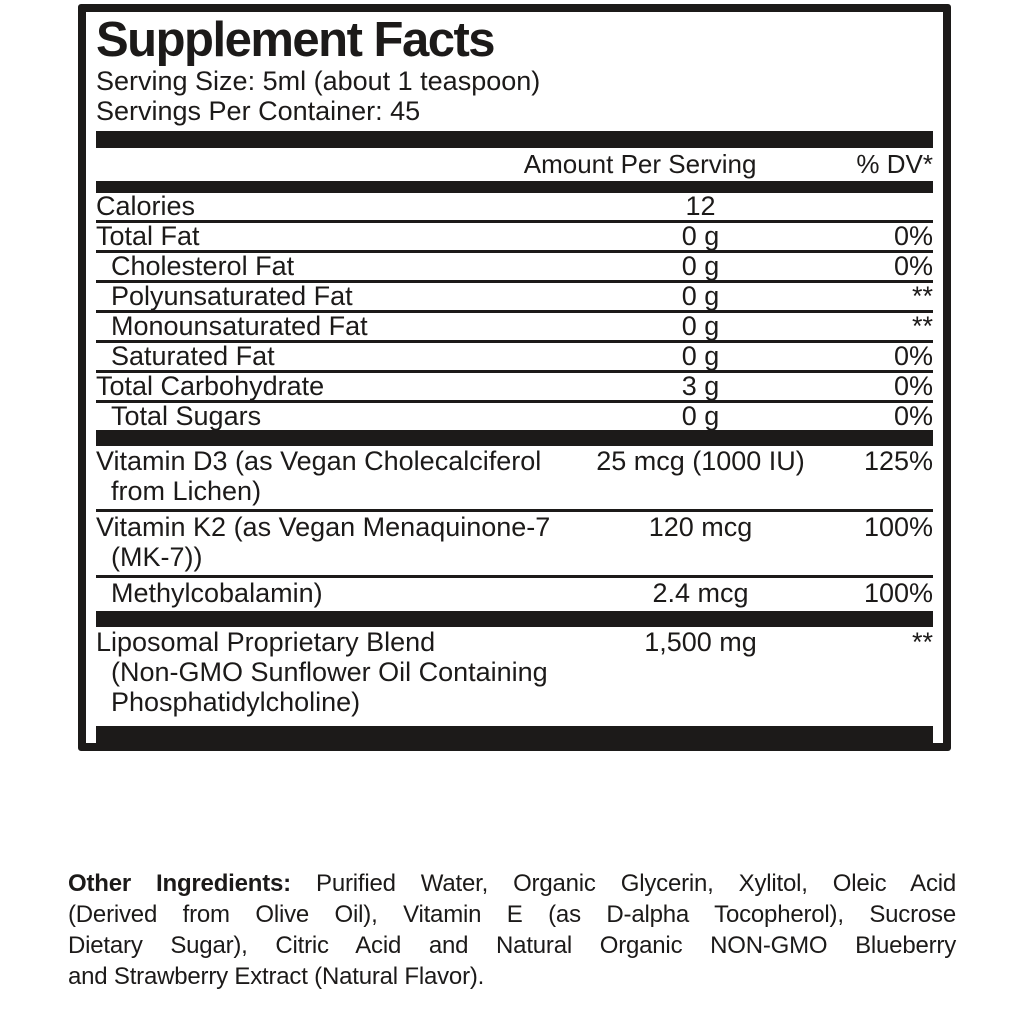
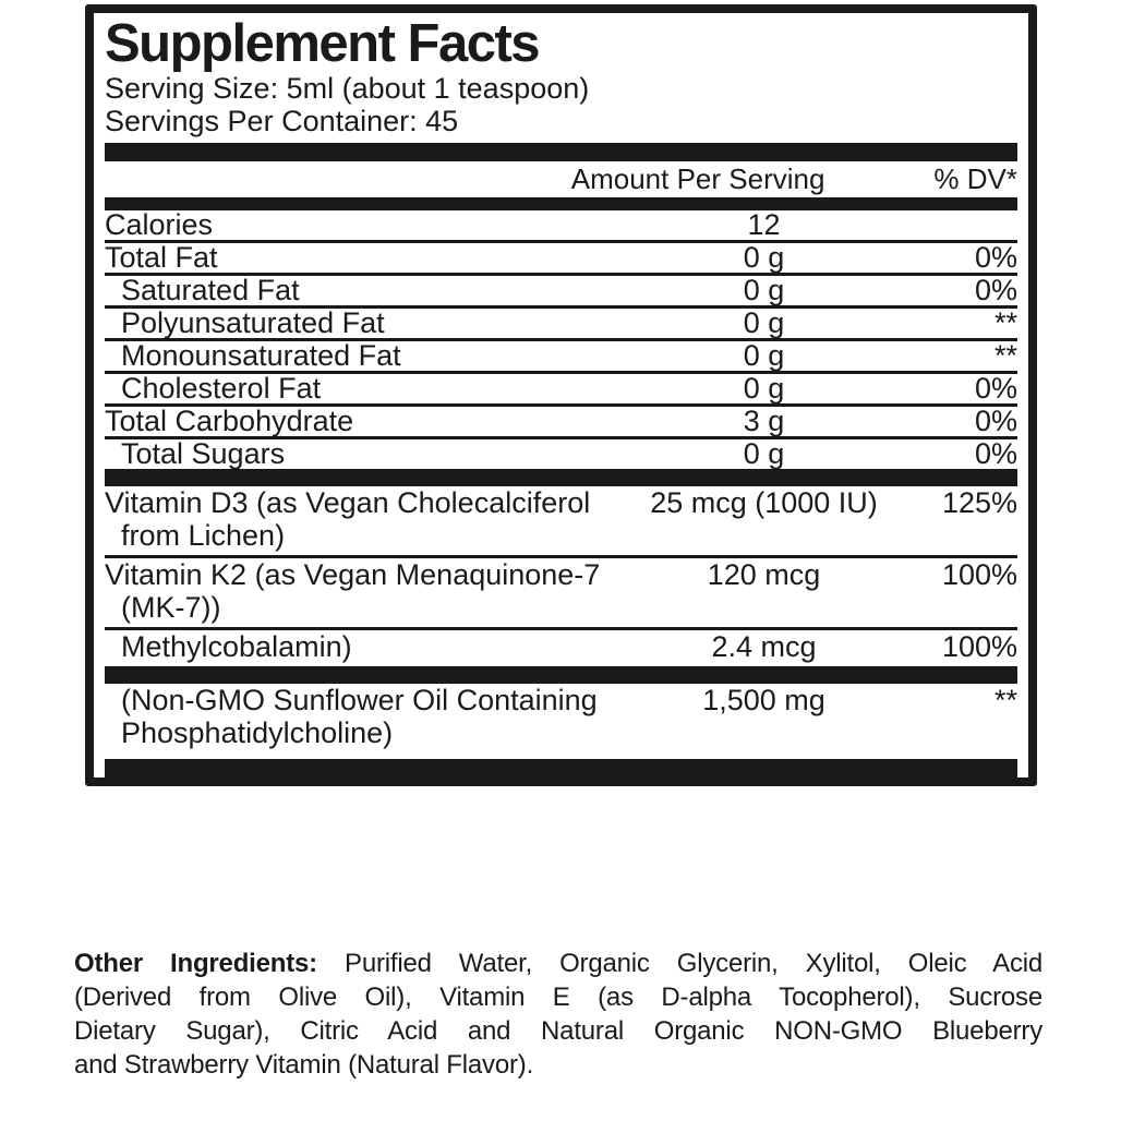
  Supplement Facts
  Serving Size: 5ml (about 1 teaspoon)
  Servings Per Container: 45
  Amount Per Serving
  % DV*
  Calories
  12
  Total Fat
  0 g
  0%
- Cholesterol Fat
+ Saturated Fat
  0 g
  0%
  Polyunsaturated Fat
  0 g
  **
  Monounsaturated Fat
  0 g
  **
- Saturated Fat
+ Cholesterol Fat
  0 g
  0%
  Total Carbohydrate
  3 g
  0%
  Total Sugars
  0 g
  0%
  Vitamin D3 (as Vegan Cholecalciferol
  from Lichen)
  25 mcg (1000 IU)
  125%
  Vitamin K2 (as Vegan Menaquinone-7
  (MK-7))
  120 mcg
  100%
  Methylcobalamin)
  2.4 mcg
  100%
- Liposomal Proprietary Blend
  (Non-GMO Sunflower Oil Containing
  Phosphatidylcholine)
  1,500 mg
  **
  Other Ingredients: Purified Water, Organic Glycerin, Xylitol, Oleic Acid
  (Derived from Olive Oil), Vitamin E (as D-alpha Tocopherol), Sucrose
  Dietary Sugar), Citric Acid and Natural Organic NON-GMO Blueberry
- and Strawberry Extract (Natural Flavor).
+ and Strawberry Vitamin (Natural Flavor).
